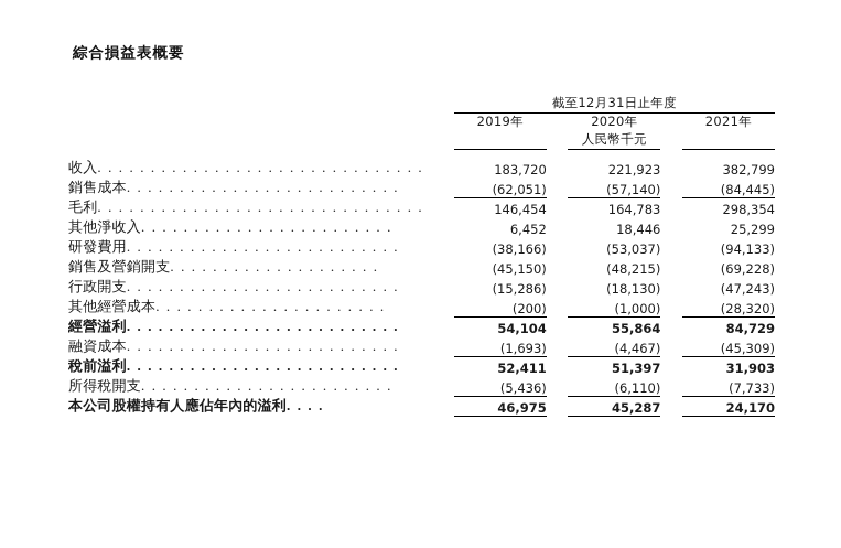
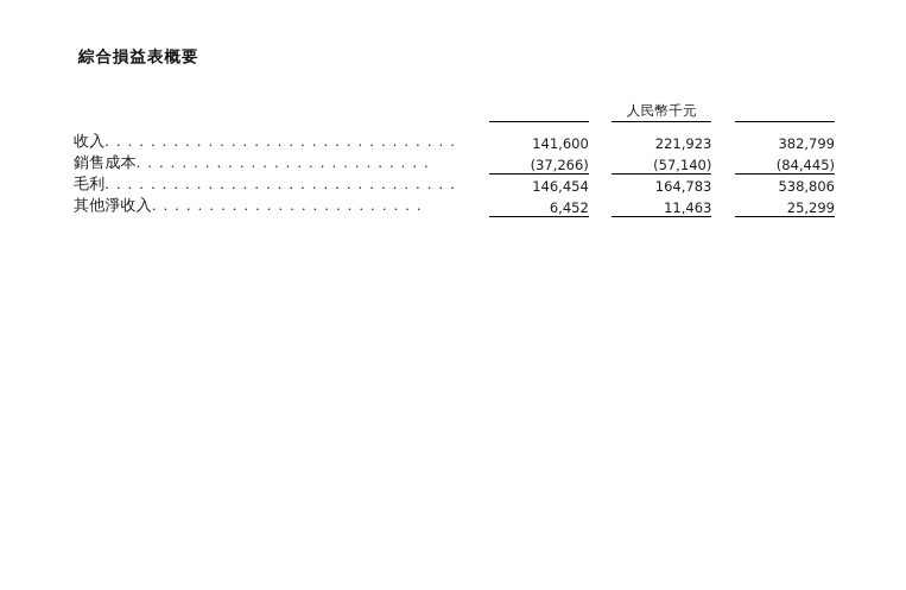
  綜合損益表概要
- 		截至12月31日止年度
- 		2019年		2020年		2021年
  				人民幣千元
- 收入. . . . . . . . . . . . . . . . . . . . . . . . . . . . . . .		183,720		221,923		382,799
+ 收入. . . . . . . . . . . . . . . . . . . . . . . . . . . . . . .		141,600		221,923		382,799
- 銷售成本. . . . . . . . . . . . . . . . . . . . . . . . . .		(62,051)		(57,140)		(84,445)
+ 銷售成本. . . . . . . . . . . . . . . . . . . . . . . . . .		(37,266)		(57,140)		(84,445)
- 毛利. . . . . . . . . . . . . . . . . . . . . . . . . . . . . . .		146,454		164,783		298,354
+ 毛利. . . . . . . . . . . . . . . . . . . . . . . . . . . . . . .		146,454		164,783		538,806
- 其他淨收入. . . . . . . . . . . . . . . . . . . . . . . .		6,452		18,446		25,299
+ 其他淨收入. . . . . . . . . . . . . . . . . . . . . . . .		6,452		11,463		25,299
- 研發費用. . . . . . . . . . . . . . . . . . . . . . . . . .		(38,166)		(53,037)		(94,133)
- 銷售及營銷開支. . . . . . . . . . . . . . . . . . . .		(45,150)		(48,215)		(69,228)
- 行政開支. . . . . . . . . . . . . . . . . . . . . . . . . .		(15,286)		(18,130)		(47,243)
- 其他經營成本. . . . . . . . . . . . . . . . . . . . . .		(200)		(1,000)		(28,320)
- 經營溢利. . . . . . . . . . . . . . . . . . . . . . . . . .		54,104		55,864		84,729
- 融資成本. . . . . . . . . . . . . . . . . . . . . . . . . .		(1,693)		(4,467)		(45,309)
- 稅前溢利. . . . . . . . . . . . . . . . . . . . . . . . . .		52,411		51,397		31,903
- 所得稅開支. . . . . . . . . . . . . . . . . . . . . . . .		(5,436)		(6,110)		(7,733)
- 本公司股權持有人應佔年內的溢利. . . .		46,975		45,287		24,170
